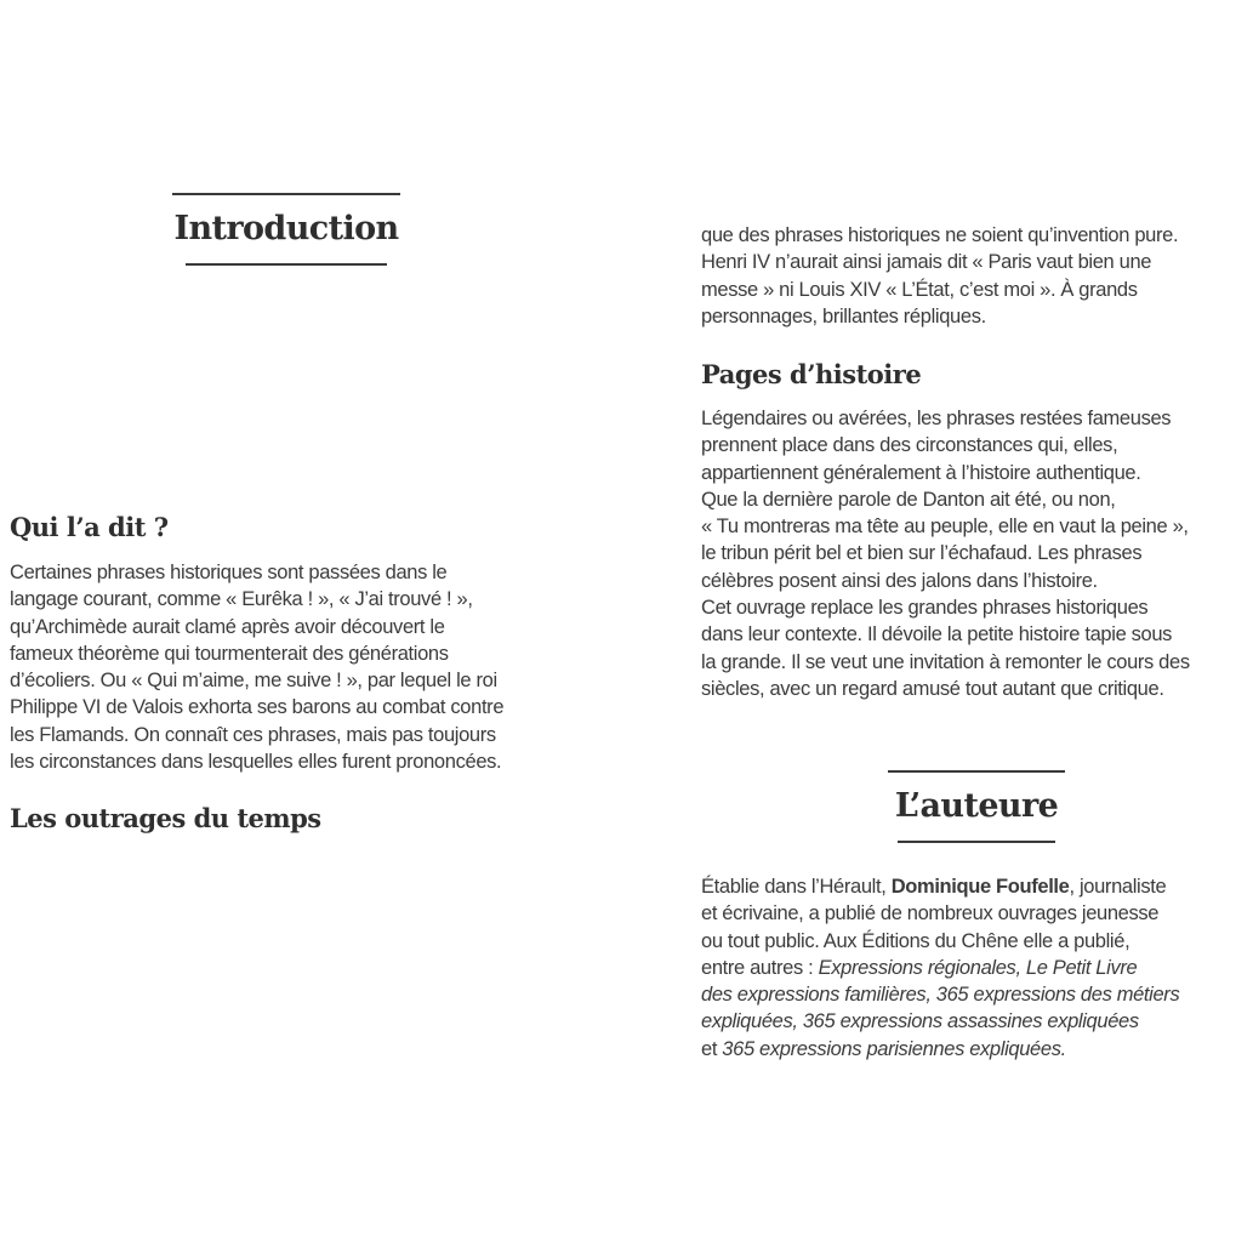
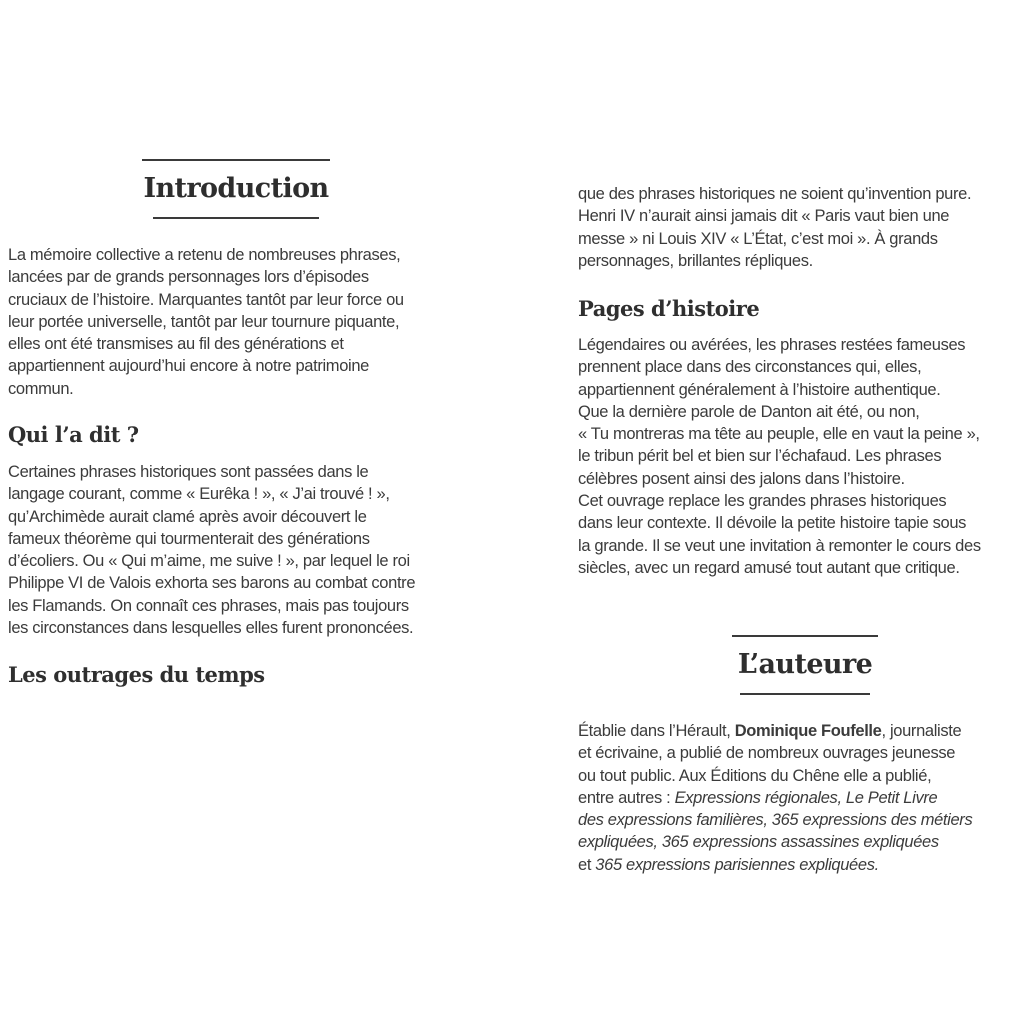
  Introduction
+ La mémoire collective a retenu de nombreuses phrases,
+ lancées par de grands personnages lors d’épisodes
+ cruciaux de l’histoire. Marquantes tantôt par leur force ou
+ leur portée universelle, tantôt par leur tournure piquante,
+ elles ont été transmises au fil des générations et
+ appartiennent aujourd’hui encore à notre patrimoine
+ commun.
  Qui l’a dit ?
  Certaines phrases historiques sont passées dans le
  langage courant, comme « Eurêka ! », « J’ai trouvé ! »,
  qu’Archimède aurait clamé après avoir découvert le
  fameux théorème qui tourmenterait des générations
  d’écoliers. Ou « Qui m’aime, me suive ! », par lequel le roi
  Philippe VI de Valois exhorta ses barons au combat contre
  les Flamands. On connaît ces phrases, mais pas toujours
  les circonstances dans lesquelles elles furent prononcées.
  Les outrages du temps
  que des phrases historiques ne soient qu’invention pure.
  Henri IV n’aurait ainsi jamais dit « Paris vaut bien une
  messe » ni Louis XIV « L’État, c’est moi ». À grands
  personnages, brillantes répliques.
  Pages d’histoire
  Légendaires ou avérées, les phrases restées fameuses
  prennent place dans des circonstances qui, elles,
  appartiennent généralement à l’histoire authentique.
  Que la dernière parole de Danton ait été, ou non,
  « Tu montreras ma tête au peuple, elle en vaut la peine »,
  le tribun périt bel et bien sur l’échafaud. Les phrases
  célèbres posent ainsi des jalons dans l’histoire.
  Cet ouvrage replace les grandes phrases historiques
  dans leur contexte. Il dévoile la petite histoire tapie sous
  la grande. Il se veut une invitation à remonter le cours des
  siècles, avec un regard amusé tout autant que critique.
  L’auteure
  Établie dans l’Hérault, Dominique Foufelle, journaliste
  et écrivaine, a publié de nombreux ouvrages jeunesse
  ou tout public. Aux Éditions du Chêne elle a publié,
  entre autres : Expressions régionales, Le Petit Livre
  des expressions familières, 365 expressions des métiers
  expliquées, 365 expressions assassines expliquées
  et 365 expressions parisiennes expliquées.
